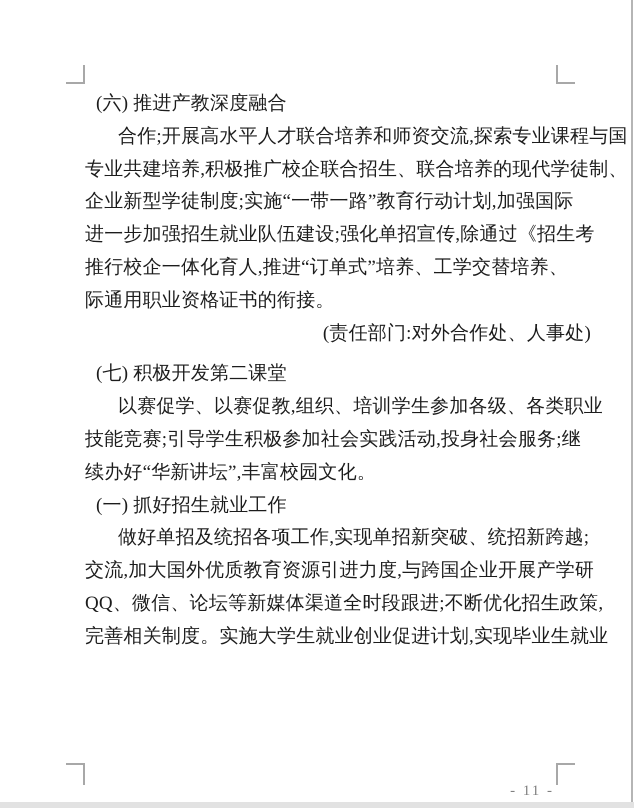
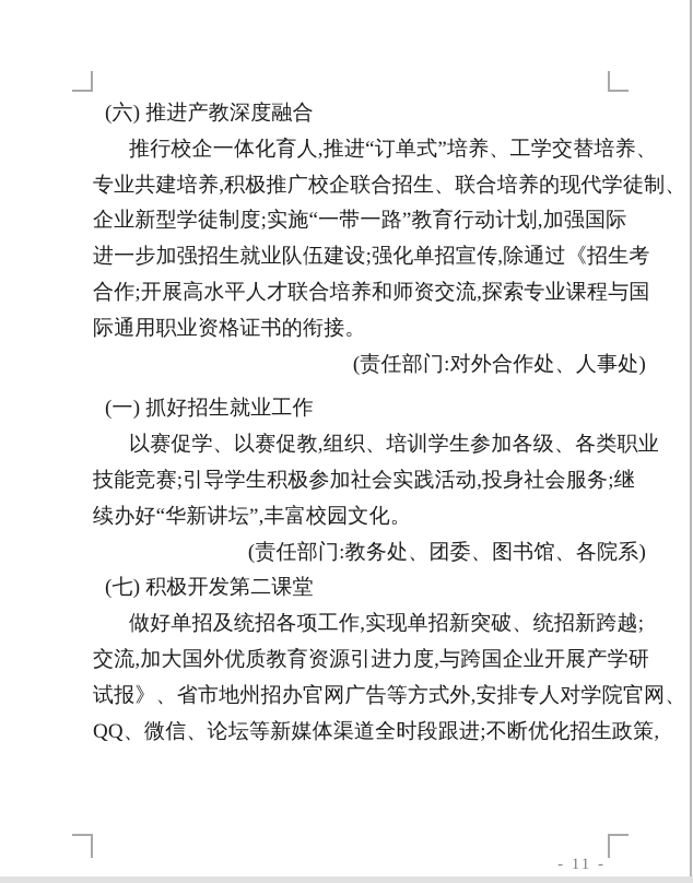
  (六) 推进产教深度融合
- 合作;开展高水平人才联合培养和师资交流,探索专业课程与国
+ 推行校企一体化育人,推进“订单式”培养、工学交替培养、
  专业共建培养,积极推广校企联合招生、联合培养的现代学徒制、
  企业新型学徒制度;实施“一带一路”教育行动计划,加强国际
  进一步加强招生就业队伍建设;强化单招宣传,除通过《招生考
- 推行校企一体化育人,推进“订单式”培养、工学交替培养、
+ 合作;开展高水平人才联合培养和师资交流,探索专业课程与国
  际通用职业资格证书的衔接。
  (责任部门:对外合作处、人事处)
- (七) 积极开发第二课堂
+ (一) 抓好招生就业工作
  以赛促学、以赛促教,组织、培训学生参加各级、各类职业
  技能竞赛;引导学生积极参加社会实践活动,投身社会服务;继
  续办好“华新讲坛”,丰富校园文化。
+ (责任部门:教务处、团委、图书馆、各院系)
- (一) 抓好招生就业工作
+ (七) 积极开发第二课堂
  做好单招及统招各项工作,实现单招新突破、统招新跨越;
  交流,加大国外优质教育资源引进力度,与跨国企业开展产学研
+ 试报》、省市地州招办官网广告等方式外,安排专人对学院官网、
  QQ、微信、论坛等新媒体渠道全时段跟进;不断优化招生政策,
- 完善相关制度。实施大学生就业创业促进计划,实现毕业生就业
  - 11 -
